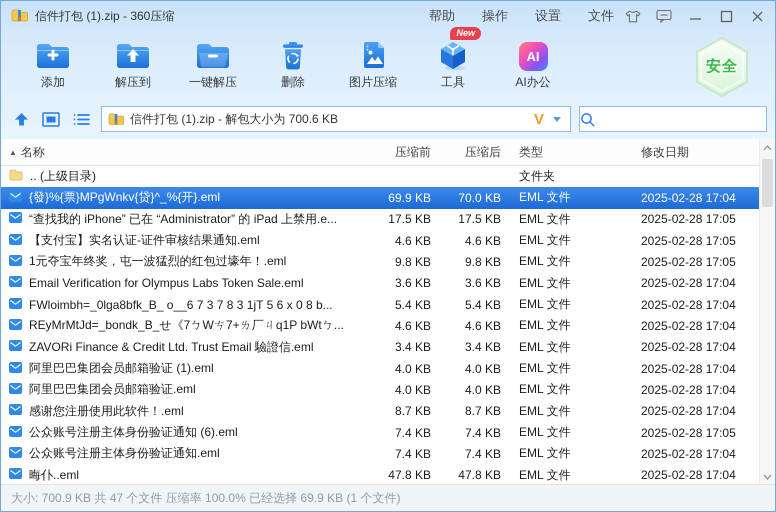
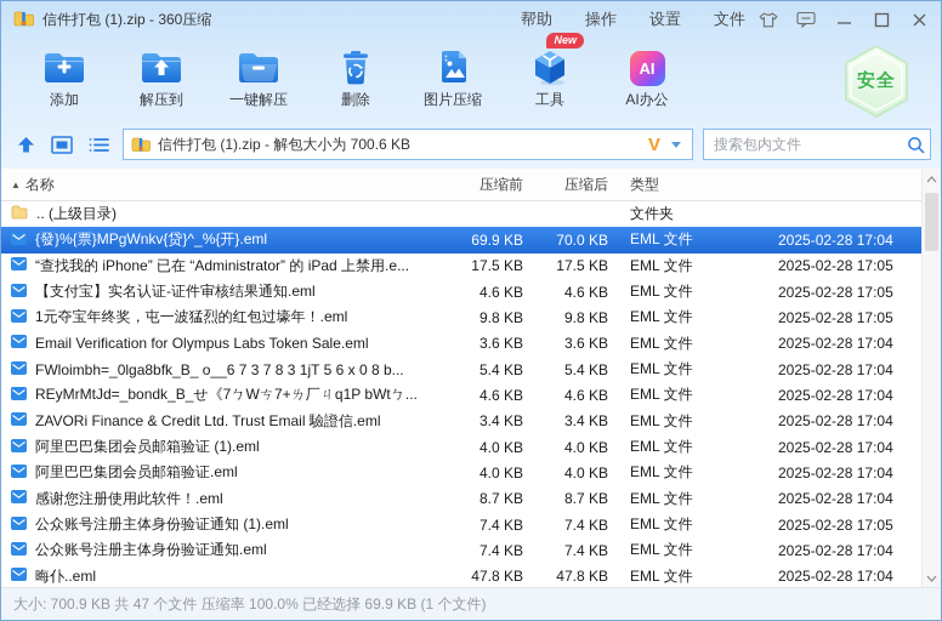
  信件打包 (1).zip - 360压缩
  帮助
  操作
  设置
  文件
  添加
  解压到
  一键解压
  删除
  图片压缩
  New
  工具
  AI
  AI办公
  安全
  信件打包 (1).zip - 解包大小为 700.6 KB
  V
+ 搜索包内文件
  ▲
  名称
  压缩前
  压缩后
  类型
- 修改日期
  .. (上级目录)
  文件夹
  {發}%{票}MPgWnkv{贷}^_%{开}.eml
  69.9 KB
  70.0 KB
  EML 文件
  2025-02-28 17:04
  “查找我的 iPhone” 已在 “Administrator” 的 iPad 上禁用.e...
  17.5 KB
  17.5 KB
  EML 文件
  2025-02-28 17:05
  【支付宝】实名认证-证件审核结果通知.eml
  4.6 KB
  4.6 KB
  EML 文件
  2025-02-28 17:05
  1元夺宝年终奖，屯一波猛烈的红包过壕年！.eml
  9.8 KB
  9.8 KB
  EML 文件
  2025-02-28 17:05
  Email Verification for Olympus Labs Token Sale.eml
  3.6 KB
  3.6 KB
  EML 文件
  2025-02-28 17:04
  FWloimbh=_0lga8bfk_B_ o__6 7 3 7 8 3 1jT 5 6 x 0 8 b...
  5.4 KB
  5.4 KB
  EML 文件
  2025-02-28 17:04
  REyMrMtJd=_bondk_B_せ《7ㄅWㄘ7+ㄌ厂ㄐq1P bWtㄅ...
  4.6 KB
  4.6 KB
  EML 文件
  2025-02-28 17:04
  ZAVORi Finance & Credit Ltd. Trust Email 驗證信.eml
  3.4 KB
  3.4 KB
  EML 文件
  2025-02-28 17:04
  阿里巴巴集团会员邮箱验证 (1).eml
  4.0 KB
  4.0 KB
  EML 文件
  2025-02-28 17:04
  阿里巴巴集团会员邮箱验证.eml
  4.0 KB
  4.0 KB
  EML 文件
  2025-02-28 17:04
  感谢您注册使用此软件！.eml
  8.7 KB
  8.7 KB
  EML 文件
  2025-02-28 17:04
- 公众账号注册主体身份验证通知 (6).eml
+ 公众账号注册主体身份验证通知 (1).eml
  7.4 KB
  7.4 KB
  EML 文件
  2025-02-28 17:05
  公众账号注册主体身份验证通知.eml
  7.4 KB
  7.4 KB
  EML 文件
  2025-02-28 17:04
  晦仆..eml
  47.8 KB
  47.8 KB
  EML 文件
  2025-02-28 17:04
  大小: 700.9 KB 共 47 个文件 压缩率 100.0% 已经选择 69.9 KB (1 个文件)
